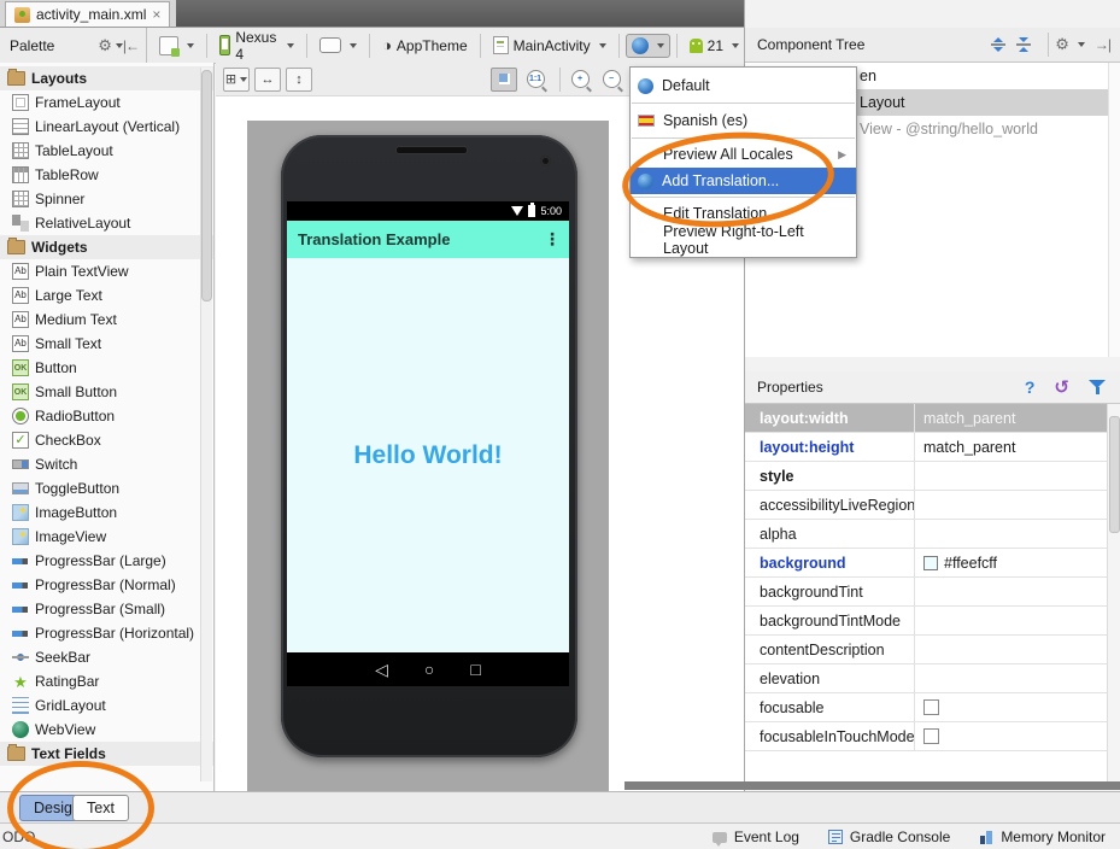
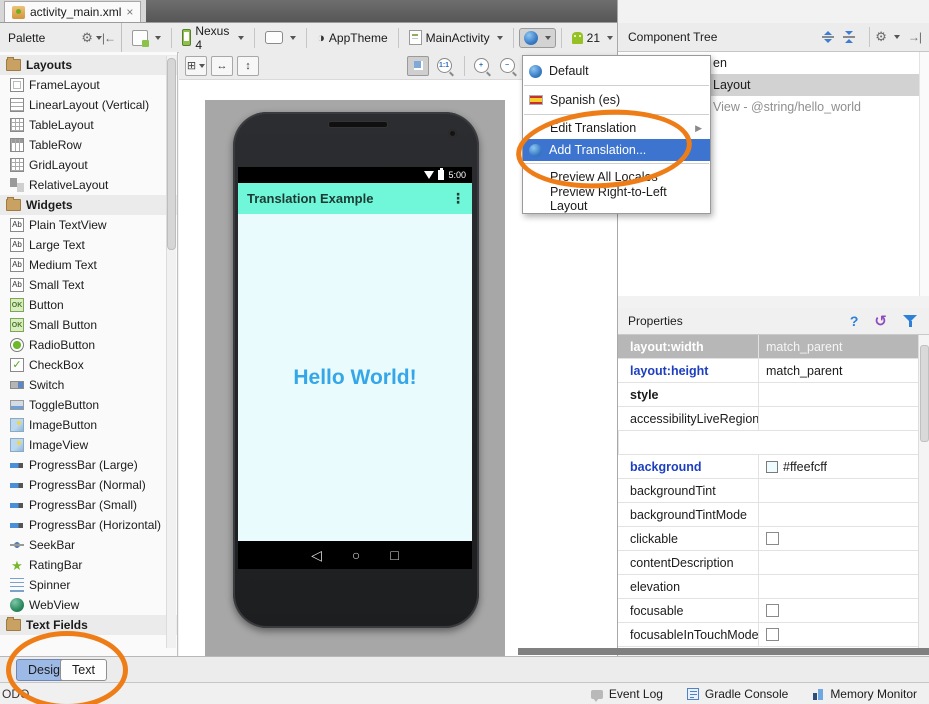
  activity_main.xml
  ×
  Palette
  ⚙
  |←
  Nexus 4
  ◑
  AppTheme
  MainActivity
  21
  Component Tree
  ⚙
  →|
  Layouts
  FrameLayout
  LinearLayout (Vertical)
  TableLayout
  TableRow
- Spinner
+ GridLayout
  RelativeLayout
  Widgets
  Ab
  Plain TextView
  Ab
  Large Text
  Ab
  Medium Text
  Ab
  Small Text
  Button
  Small Button
  RadioButton
  ✓
  CheckBox
  Switch
  ToggleButton
  ImageButton
  ImageView
  ProgressBar (Large)
  ProgressBar (Normal)
  ProgressBar (Small)
  ProgressBar (Horizontal)
  SeekBar
  ★
  RatingBar
- GridLayout
+ Spinner
  WebView
  Text Fields
  ⊞
  ↔
  ↕
  5:00
  Translation Example
  ⋮
  Hello World!
  ◁
  ○
  □
  en
  Layout
  View - @string/hello_world
  Properties
  ?
  ↺
  layout:width
  match_parent
  layout:height
  match_parent
  style
  accessibilityLiveRegion
- alpha
  background
  #ffeefcff
  backgroundTint
  backgroundTintMode
+ clickable
  contentDescription
  elevation
  focusable
  focusableInTouchMode
  Default
  Spanish (es)
- Preview All Locales
+ Edit Translation
  ▶
  Add Translation...
- Edit Translation
+ Preview All Locales
  Preview Right-to-Left Layout
  Desig
  Text
  ODO
  Event Log
  Gradle Console
  Memory Monitor
